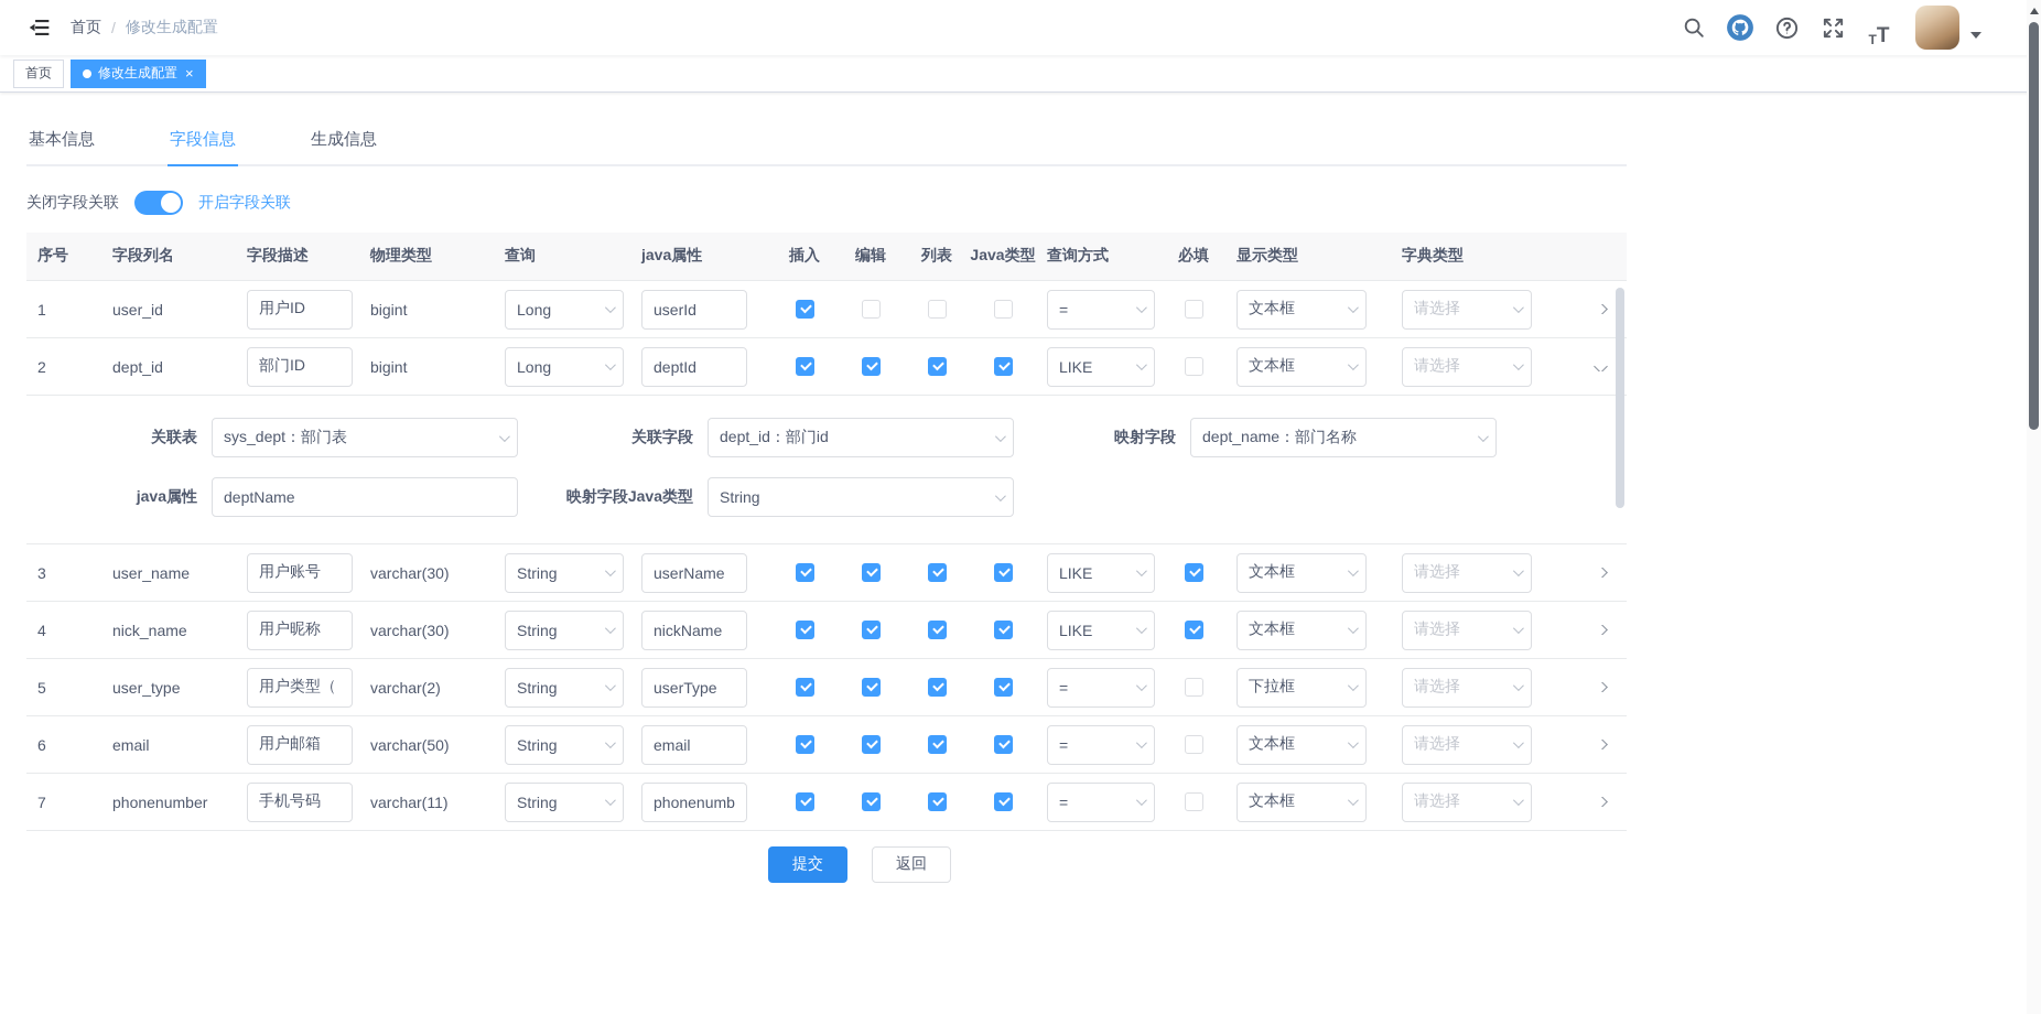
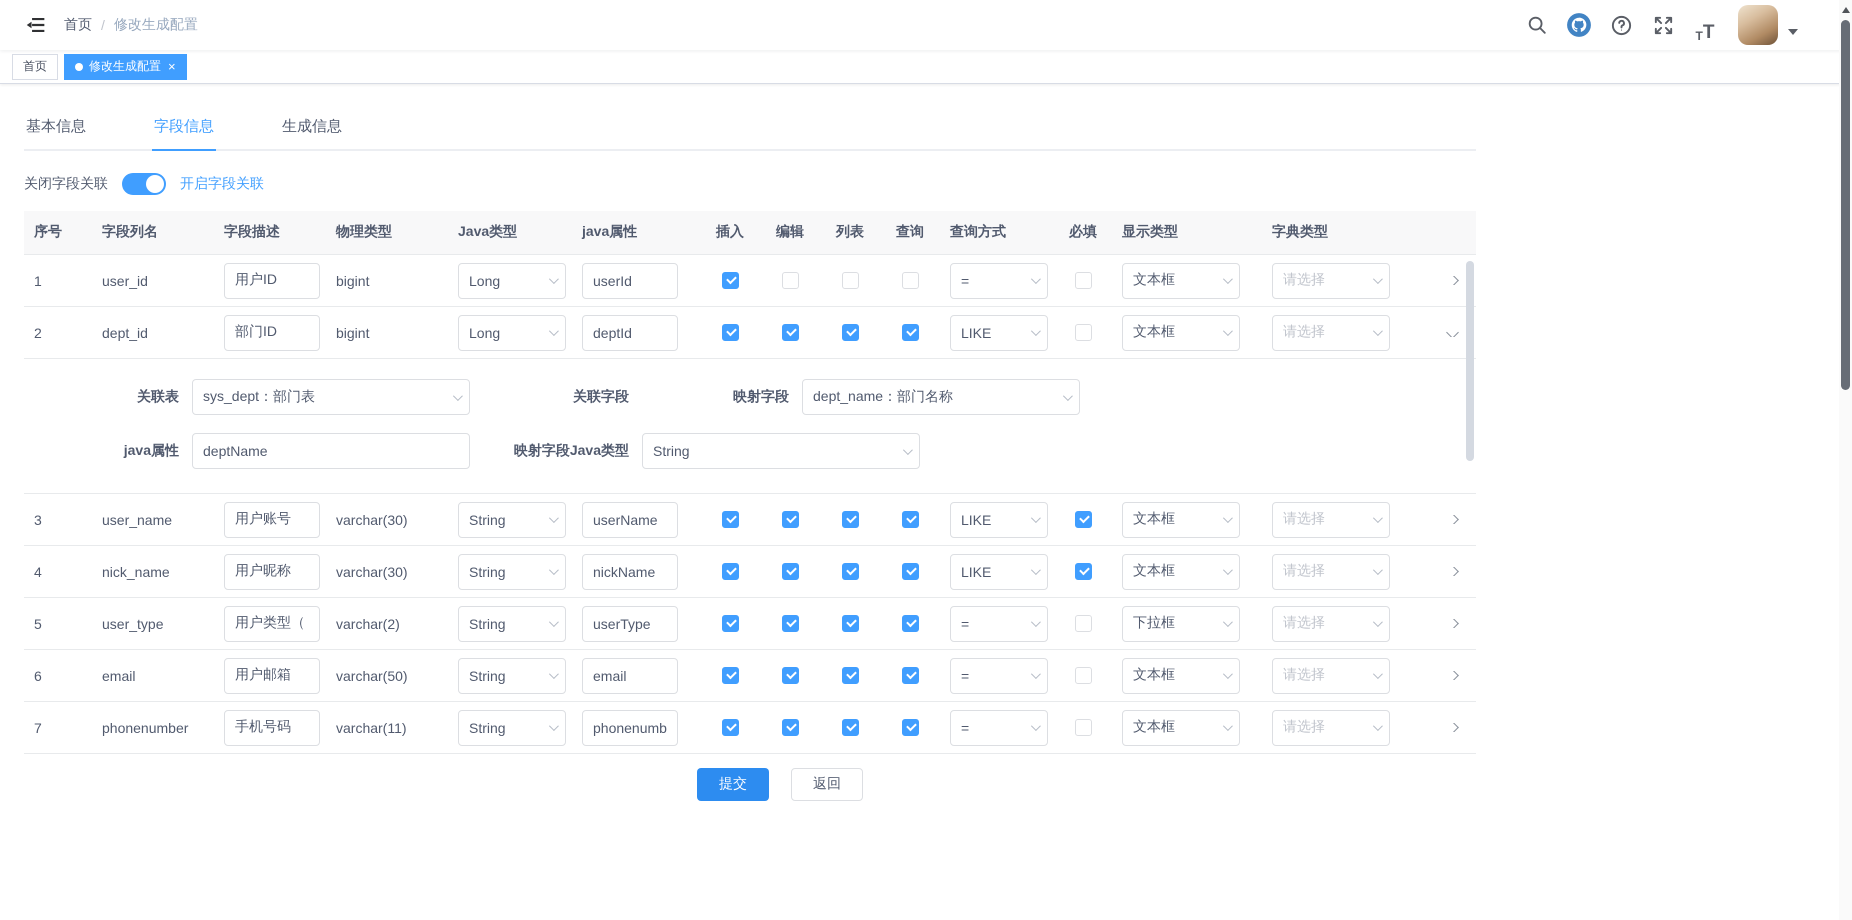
  首页
  /
  修改生成配置
  T
  T
  首页
  修改生成配置
  ×
  基本信息
  字段信息
  生成信息
  关闭字段关联
  开启字段关联
  序号
  字段列名
  字段描述
  物理类型
- 查询
+ Java类型
  java属性
  插入
  编辑
  列表
- Java类型
+ 查询
  查询方式
  必填
  显示类型
  字典类型
  1
  user_id
  用户ID
  bigint
  Long
  userId
  =
  文本框
  请选择
  2
  dept_id
  部门ID
  bigint
  Long
  deptId
  LIKE
  文本框
  请选择
  关联表
  sys_dept：部门表
  关联字段
- dept_id：部门id
  映射字段
  dept_name：部门名称
  java属性
  deptName
  映射字段Java类型
  String
  3
  user_name
  用户账号
  varchar(30)
  String
  userName
  LIKE
  文本框
  请选择
  4
  nick_name
  用户昵称
  varchar(30)
  String
  nickName
  LIKE
  文本框
  请选择
  5
  user_type
  用户类型（
  varchar(2)
  String
  userType
  =
  下拉框
  请选择
  6
  email
  用户邮箱
  varchar(50)
  String
  email
  =
  文本框
  请选择
  7
  phonenumber
  手机号码
  varchar(11)
  String
  phonenumb
  =
  文本框
  请选择
  提交
  返回
